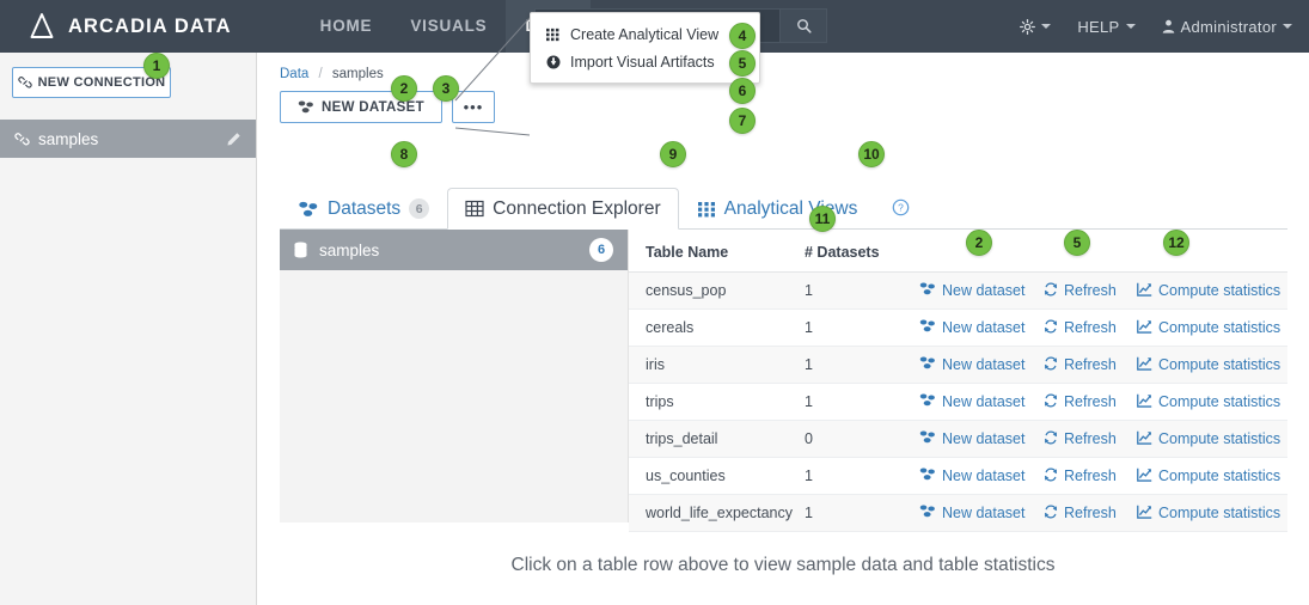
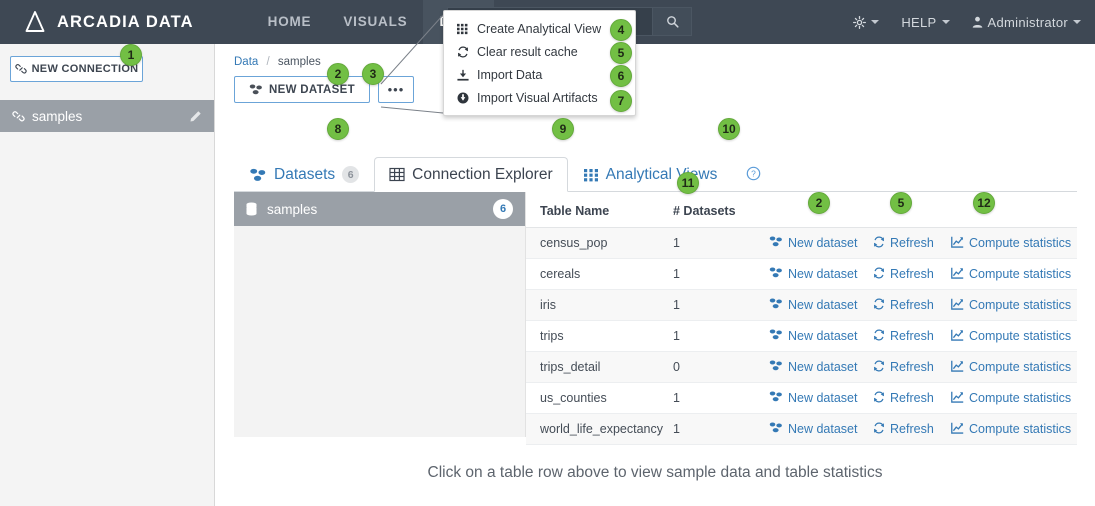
  ARCADIA DATA
  HOME
  VISUALS
  HELP
  Administrator
  NEW CONNECTION
  samples
  Data / samples
  NEW DATASET
  •••
  Datasets
  6
  Connection Explorer
  Analyticalws
  ?
  samples
  6
  Table Name	# Datasets
  census_pop	1	New dataset	Refresh	Compute statistics
  cereals	1	New dataset	Refresh	Compute statistics
  iris	1	New dataset	Refresh	Compute statistics
  trips	1	New dataset	Refresh	Compute statistics
  trips_detail	0	New dataset	Refresh	Compute statistics
  us_counties	1	New dataset	Refresh	Compute statistics
  world_life_expectancy	1	New dataset	Refresh	Compute statistics
  Click on a table row above to view sample data and table statistics
  Create Analytical View
+ Clear result cache
+ Import Data
  Import Visual Artifacts
  1
  2
  3
  4
  5
  6
  7
  8
  9
  10
  11
  2
  5
  12
